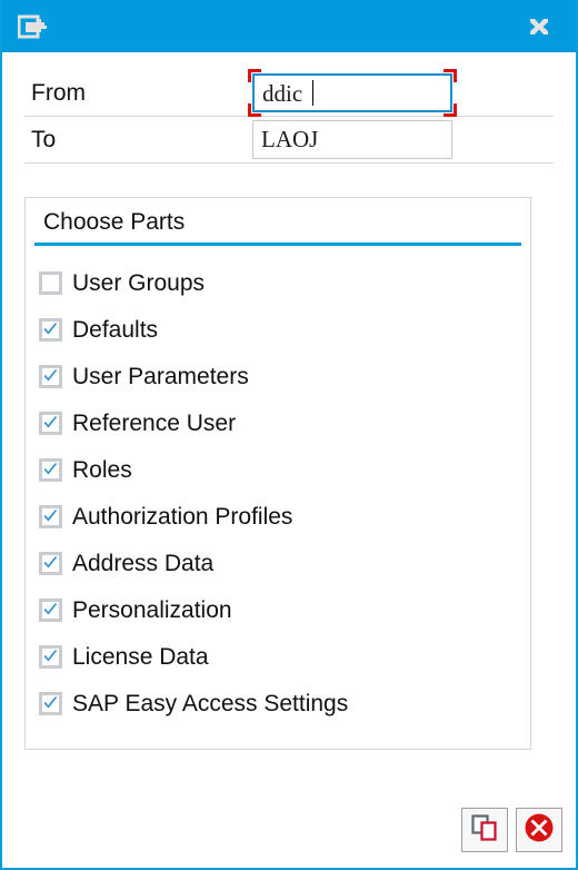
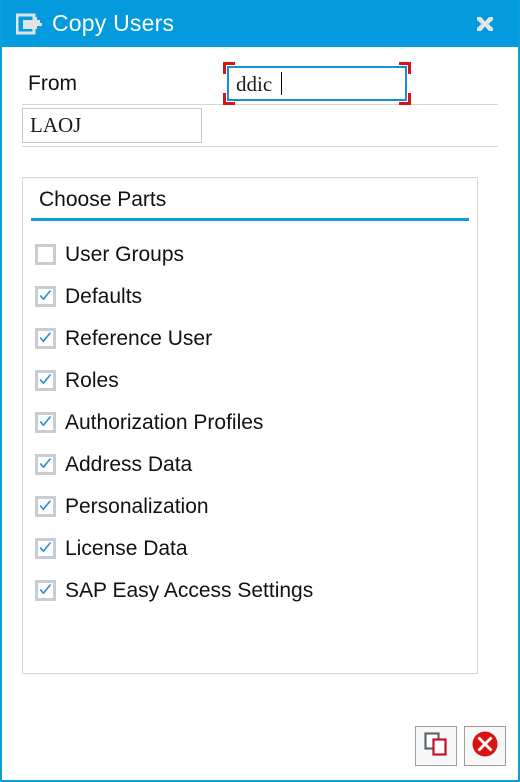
+ Copy Users
  From
  ddic
- To
  LAOJ
  Choose Parts
  User Groups
  Defaults
- User Parameters
  Reference User
  Roles
  Authorization Profiles
  Address Data
  Personalization
  License Data
  SAP Easy Access Settings
